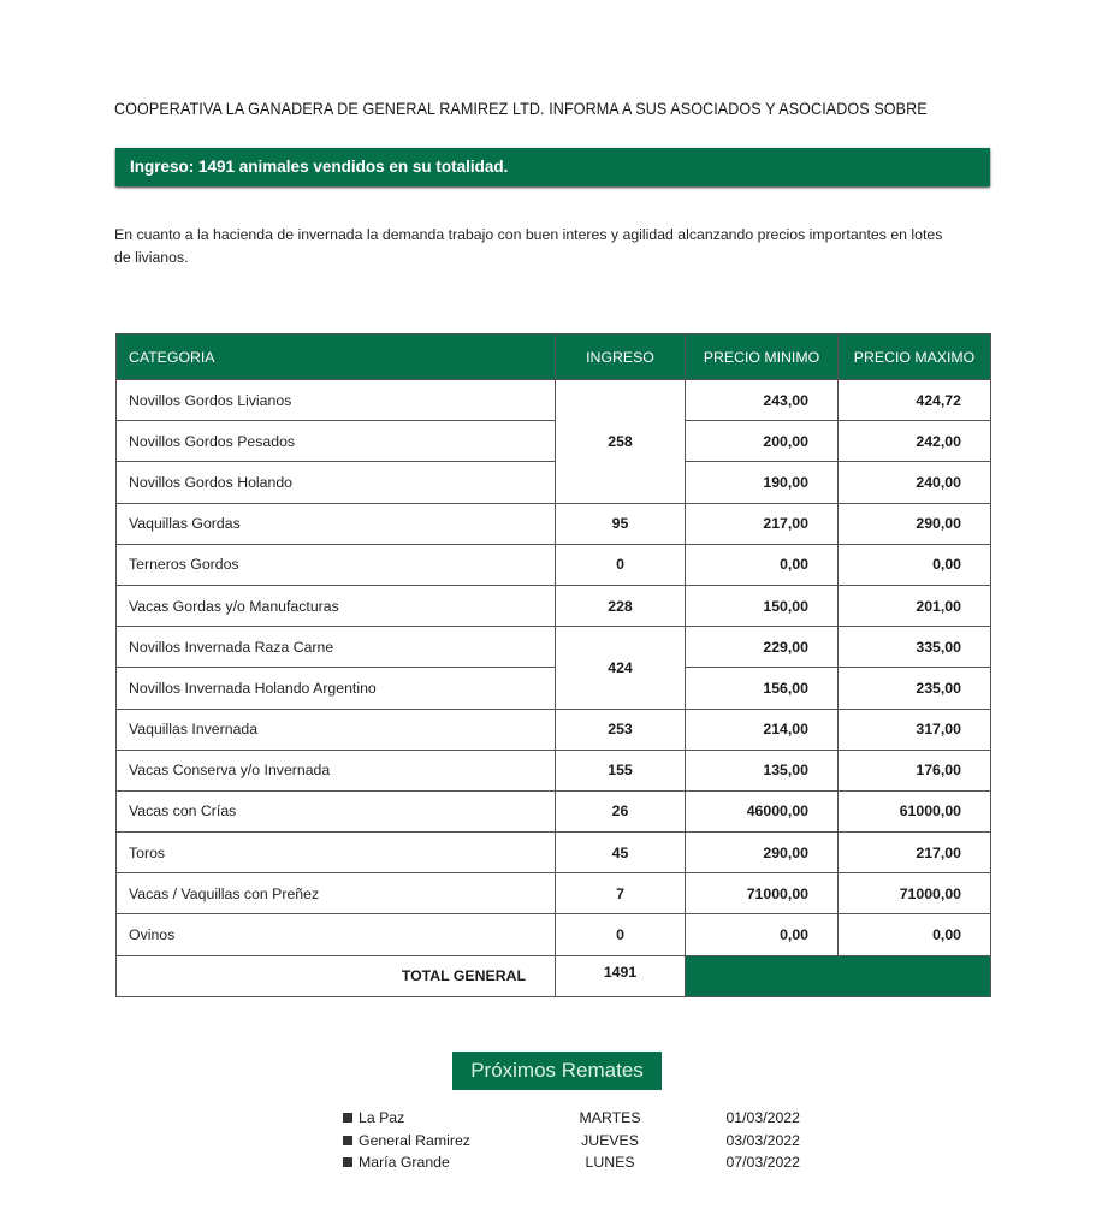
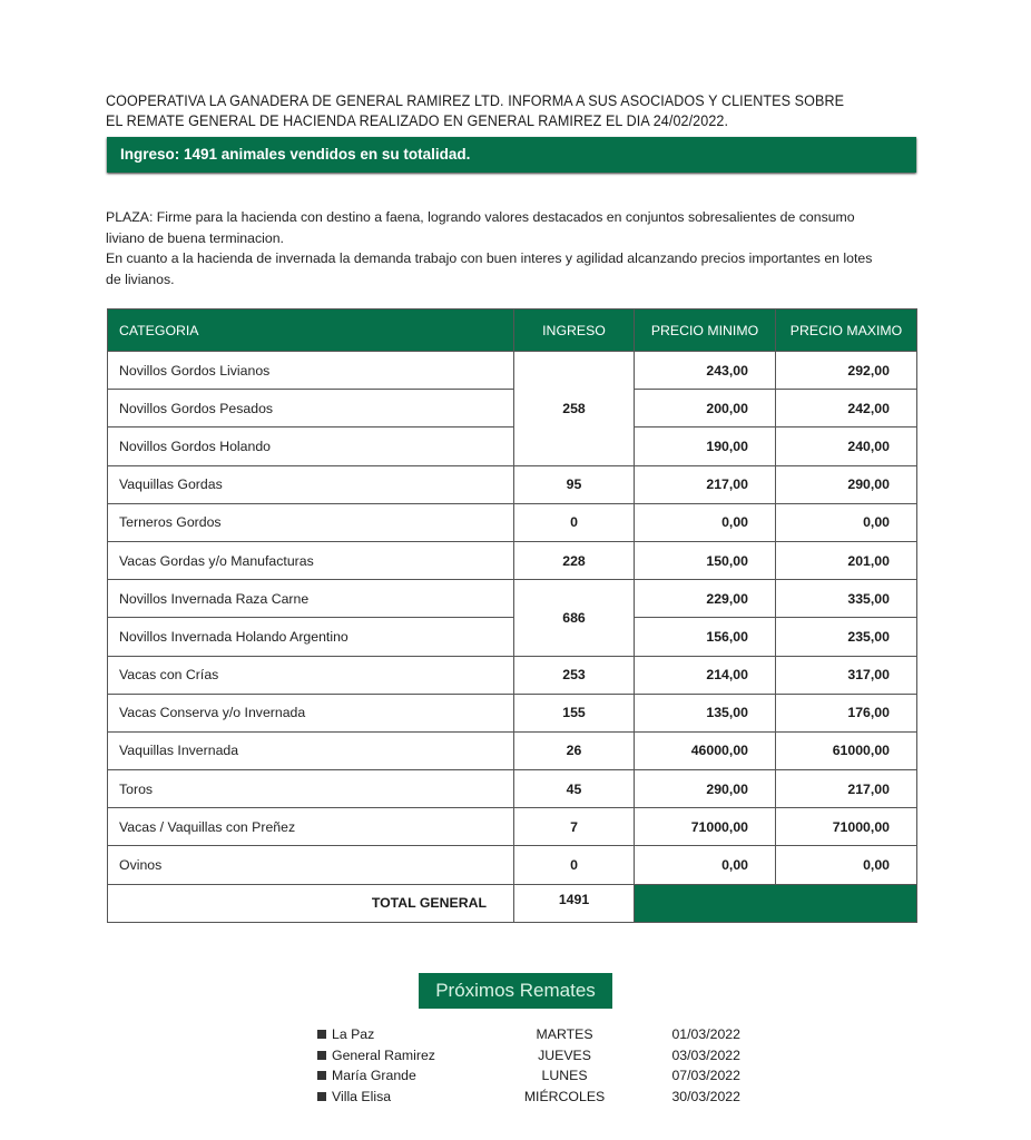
- COOPERATIVA LA GANADERA DE GENERAL RAMIREZ LTD. INFORMA A SUS ASOCIADOS Y ASOCIADOS SOBRE
+ COOPERATIVA LA GANADERA DE GENERAL RAMIREZ LTD. INFORMA A SUS ASOCIADOS Y CLIENTES SOBRE
+ EL REMATE GENERAL DE HACIENDA REALIZADO EN GENERAL RAMIREZ EL DIA 24/02/2022.
  Ingreso: 1491 animales vendidos en su totalidad.
+ PLAZA: Firme para la hacienda con destino a faena, logrando valores destacados en conjuntos sobresalientes de consumo liviano de buena terminacion.
  En cuanto a la hacienda de invernada la demanda trabajo con buen interes y agilidad alcanzando precios importantes en lotes de livianos.
  CATEGORIA	INGRESO	PRECIO MINIMO	PRECIO MAXIMO
- Novillos Gordos Livianos	258	243,00	424,72
+ Novillos Gordos Livianos	258	243,00	292,00
  Novillos Gordos Pesados	200,00	242,00
  Novillos Gordos Holando	190,00	240,00
  Vaquillas Gordas	95	217,00	290,00
  Terneros Gordos	0	0,00	0,00
  Vacas Gordas y/o Manufacturas	228	150,00	201,00
- Novillos Invernada Raza Carne	424	229,00	335,00
+ Novillos Invernada Raza Carne	686	229,00	335,00
  Novillos Invernada Holando Argentino	156,00	235,00
- Vaquillas Invernada	253	214,00	317,00
+ Vacas con Crías	253	214,00	317,00
  Vacas Conserva y/o Invernada	155	135,00	176,00
- Vacas con Crías	26	46000,00	61000,00
+ Vaquillas Invernada	26	46000,00	61000,00
  Toros	45	290,00	217,00
  Vacas / Vaquillas con Preñez	7	71000,00	71000,00
  Ovinos	0	0,00	0,00
  TOTAL GENERAL	1491
  Próximos Remates
  La Paz
  MARTES
  01/03/2022
  General Ramirez
  JUEVES
  03/03/2022
  María Grande
  LUNES
  07/03/2022
+ Villa Elisa
+ MIÉRCOLES
+ 30/03/2022
